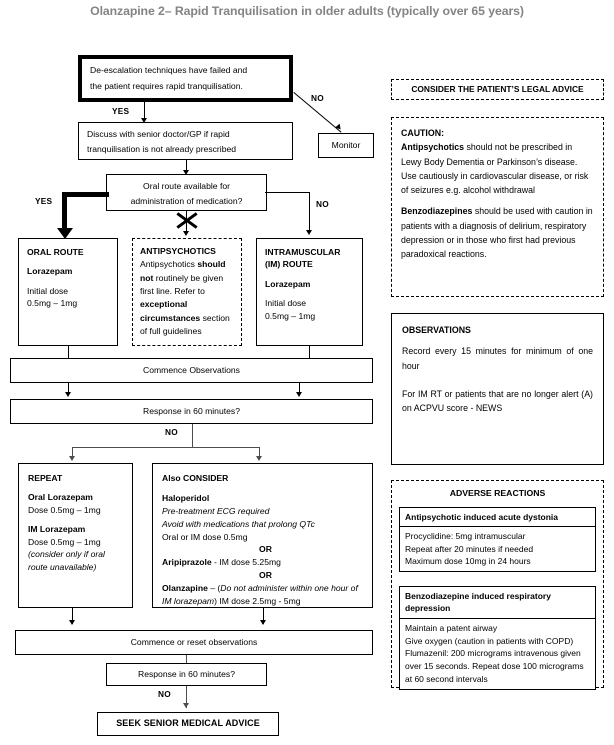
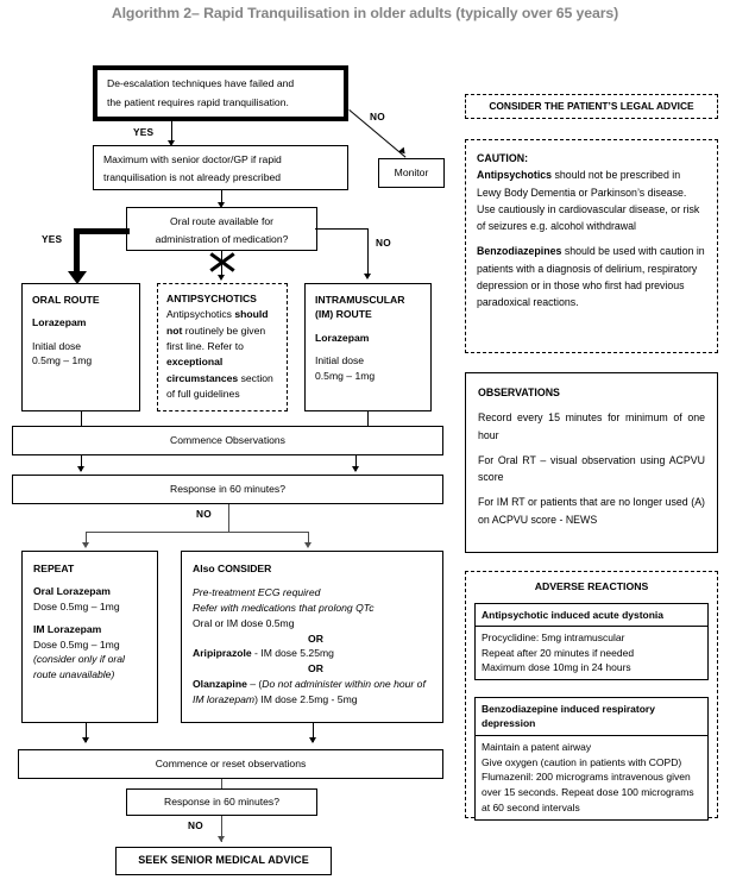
- Olanzapine 2– Rapid Tranquilisation in older adults (typically over 65 years)
+ Algorithm 2– Rapid Tranquilisation in older adults (typically over 65 years)
  De-escalation techniques have failed and
  the patient requires rapid tranquilisation.
  YES
  NO
  Monitor
- Discuss with senior doctor/GP if rapid
+ Maximum with senior doctor/GP if rapid
  tranquilisation is not already prescribed
  Oral route available for
  administration of medication?
  YES
  NO
  ORAL ROUTE
  Lorazepam
  Initial dose
  0.5mg – 1mg
  ANTIPSYCHOTICS
  Antipsychotics should not routinely be given first line. Refer to exceptional circumstances section of full guidelines
  INTRAMUSCULAR
  (IM) ROUTE
  Lorazepam
  Initial dose
  0.5mg – 1mg
  Commence Observations
  Response in 60 minutes?
  NO
  REPEAT
  Oral Lorazepam
  Dose 0.5mg – 1mg
  IM Lorazepam
  Dose 0.5mg – 1mg
  (consider only if oral route unavailable)
  Also CONSIDER
- Haloperidol
  Pre-treatment ECG required
- Avoid with medications that prolong QTc
+ Refer with medications that prolong QTc
  Oral or IM dose 0.5mg
  OR
  Aripiprazole - IM dose 5.25mg
  OR
  Olanzapine – (Do not administer within one hour of IM lorazepam) IM dose 2.5mg - 5mg
  Commence or reset observations
  Response in 60 minutes?
  NO
  SEEK SENIOR MEDICAL ADVICE
  CONSIDER THE PATIENT’S LEGAL ADVICE
  CAUTION:
  Antipsychotics should not be prescribed in Lewy Body Dementia or Parkinson’s disease. Use cautiously in cardiovascular disease, or risk of seizures e.g. alcohol withdrawal
  Benzodiazepines should be used with caution in patients with a diagnosis of delirium, respiratory depression or in those who first had previous paradoxical reactions.
  OBSERVATIONS
  Record every 15 minutes for minimum of one hour
+ For Oral RT – visual observation using ACPVU score
- For IM RT or patients that are no longer alert (A) on ACPVU score - NEWS
+ For IM RT or patients that are no longer used (A) on ACPVU score - NEWS
  ADVERSE REACTIONS
  Antipsychotic induced acute dystonia
  Procyclidine: 5mg intramuscular
  Repeat after 20 minutes if needed
  Maximum dose 10mg in 24 hours
  Benzodiazepine induced respiratory depression
  Maintain a patent airway
  Give oxygen (caution in patients with COPD)
  Flumazenil: 200 micrograms intravenous given over 15 seconds. Repeat dose 100 micrograms at 60 second intervals
